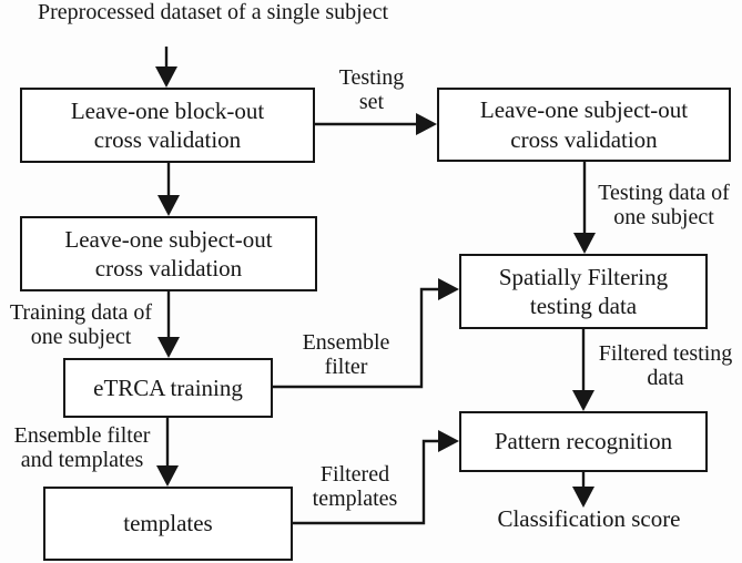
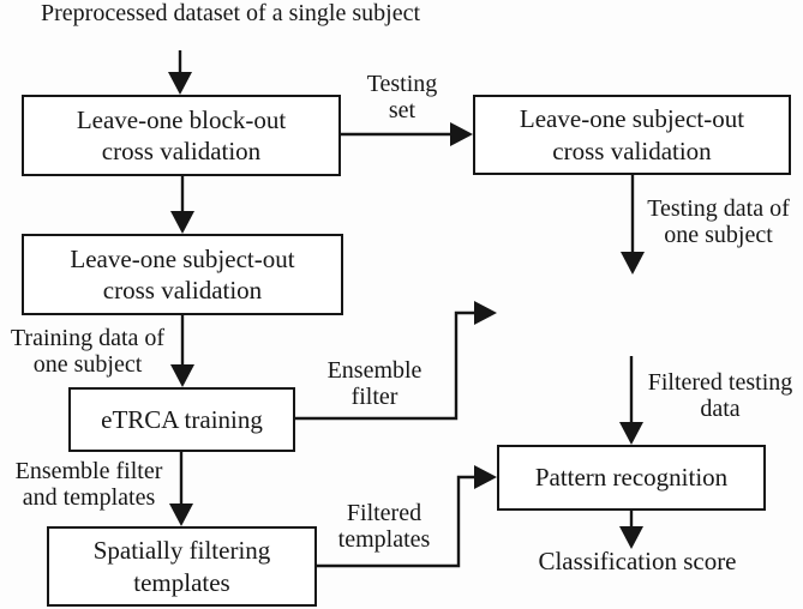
  Preprocessed dataset of a single subject
  Leave-one block-out
  cross validation
  Leave-one subject-out
  cross validation
  Leave-one subject-out
  cross validation
- Spatially Filtering
- testing data
  eTRCA training
+ Spatially filtering
  templates
  Pattern recognition
  Testing
  set
  Testing data of
  one subject
  Training data of
  one subject
  Ensemble
  filter
  Ensemble filter
  and templates
  Filtered
  templates
  Filtered testing
  data
  Classification score
